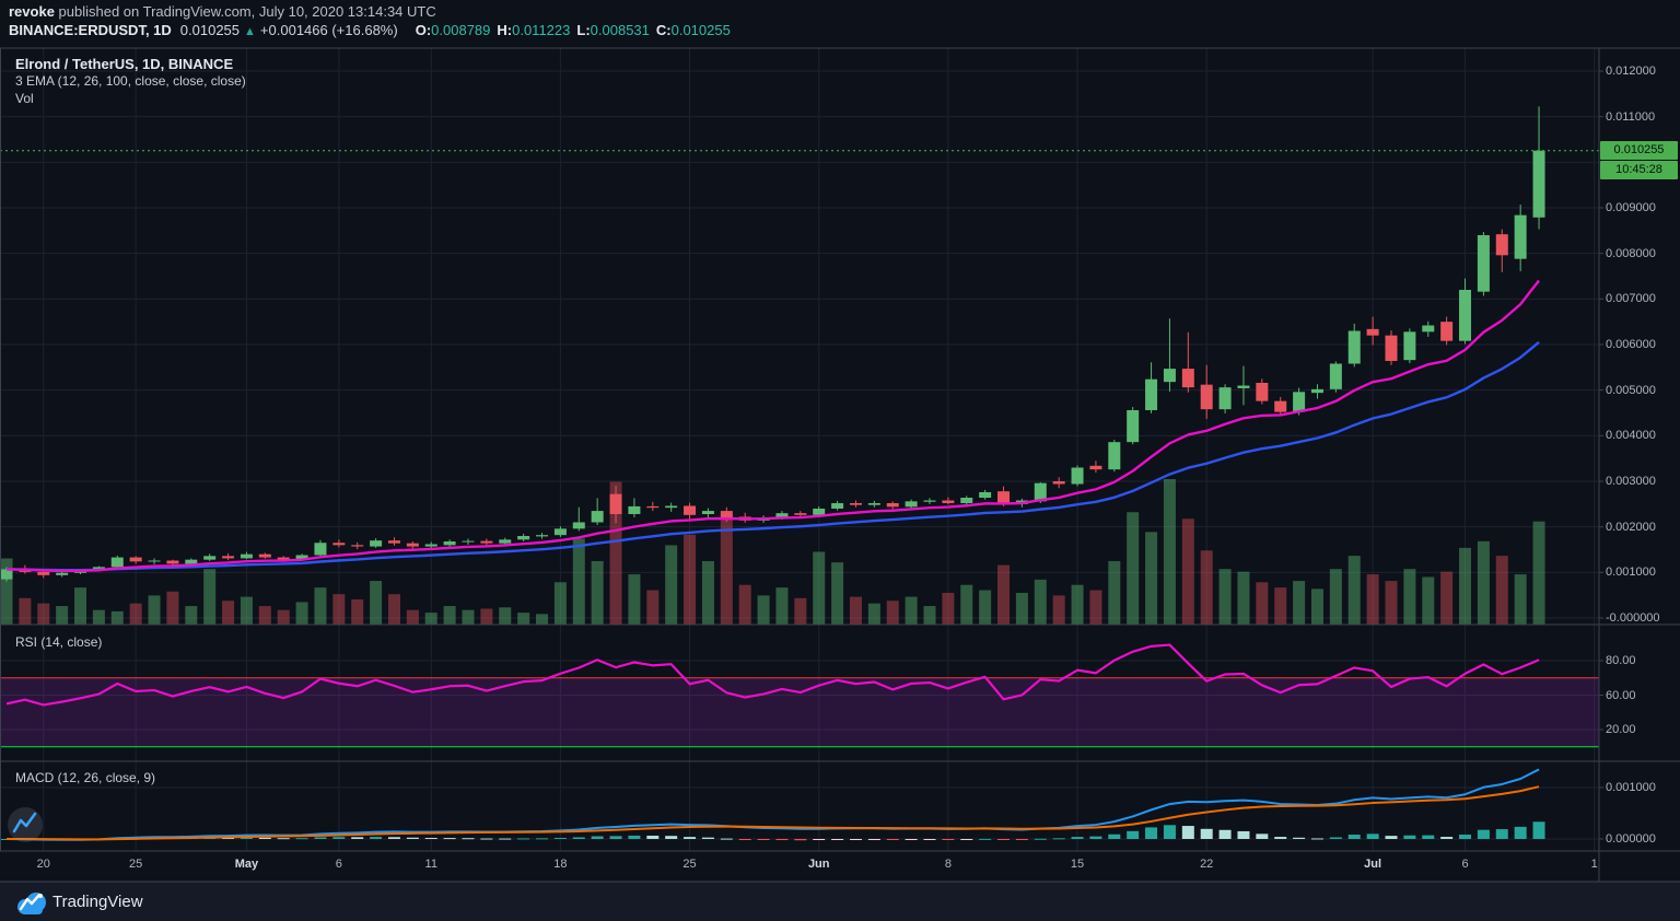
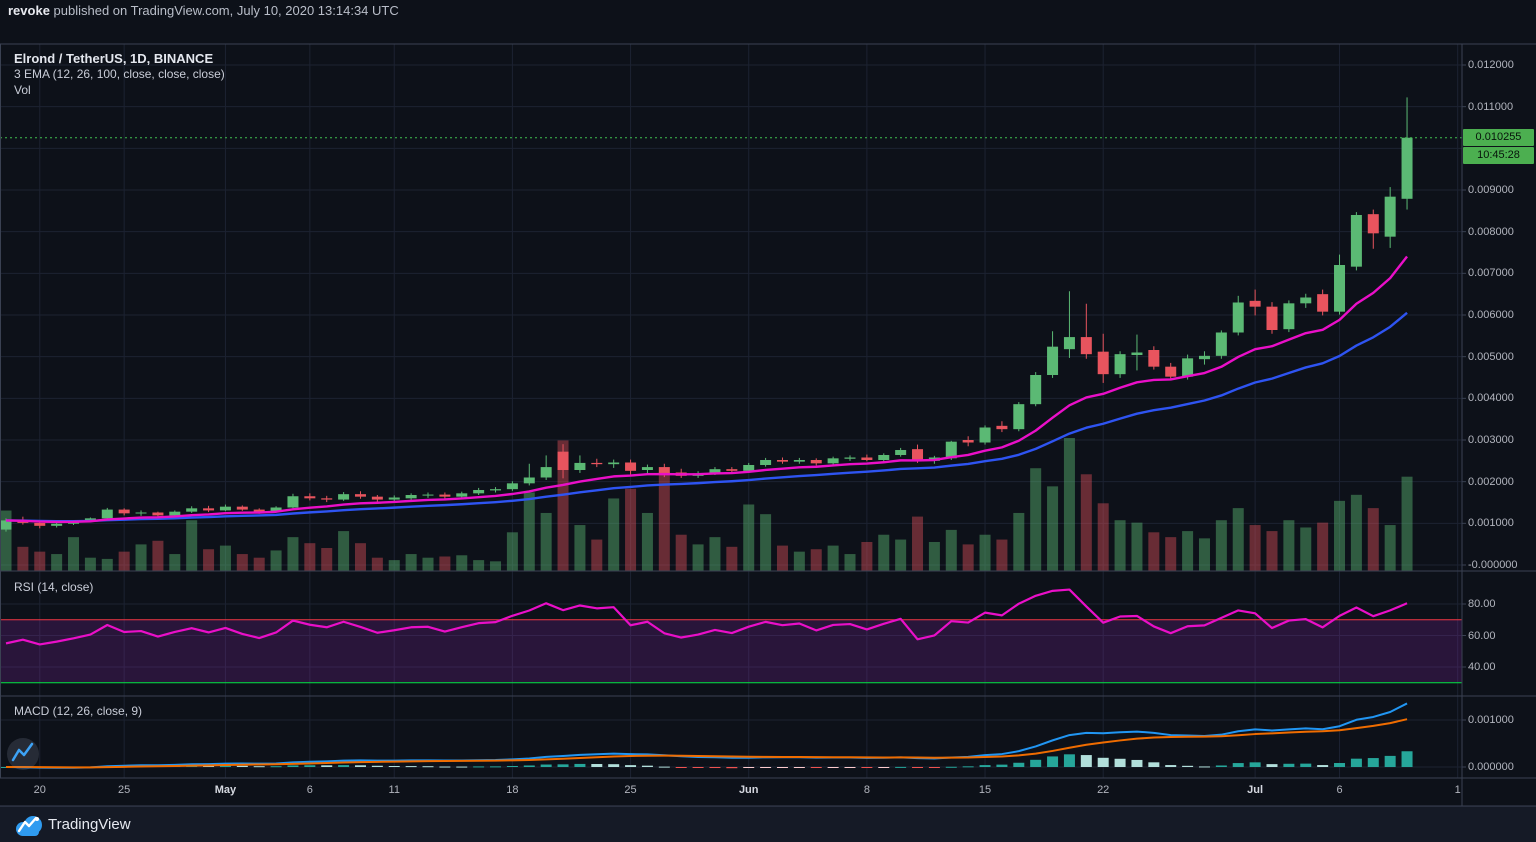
  revoke published on TradingView.com, July 10, 2020 13:14:34 UTC
- BINANCE:ERDUSDT, 1D 0.010255 ▲ +0.001466 (+16.68%) O:0.008789 H:0.011223 L:0.008531 C:0.010255
  Elrond / TetherUS, 1D, BINANCE
  3 EMA (12, 26, 100, close, close, close)
  Vol
  RSI (14, close)
  MACD (12, 26, close, 9)
  0.012000
  0.011000
  0.009000
  0.008000
  0.007000
  0.006000
  0.005000
  0.004000
  0.003000
  0.002000
  0.001000
  -0.000000
  80.00
  60.00
- 20.00
+ 40.00
  0.001000
  0.000000
  0.010255
  10:45:28
  20
  25
  May
  6
  11
  18
  25
  Jun
  8
  15
  22
  Jul
  6
  1
  TradingView
